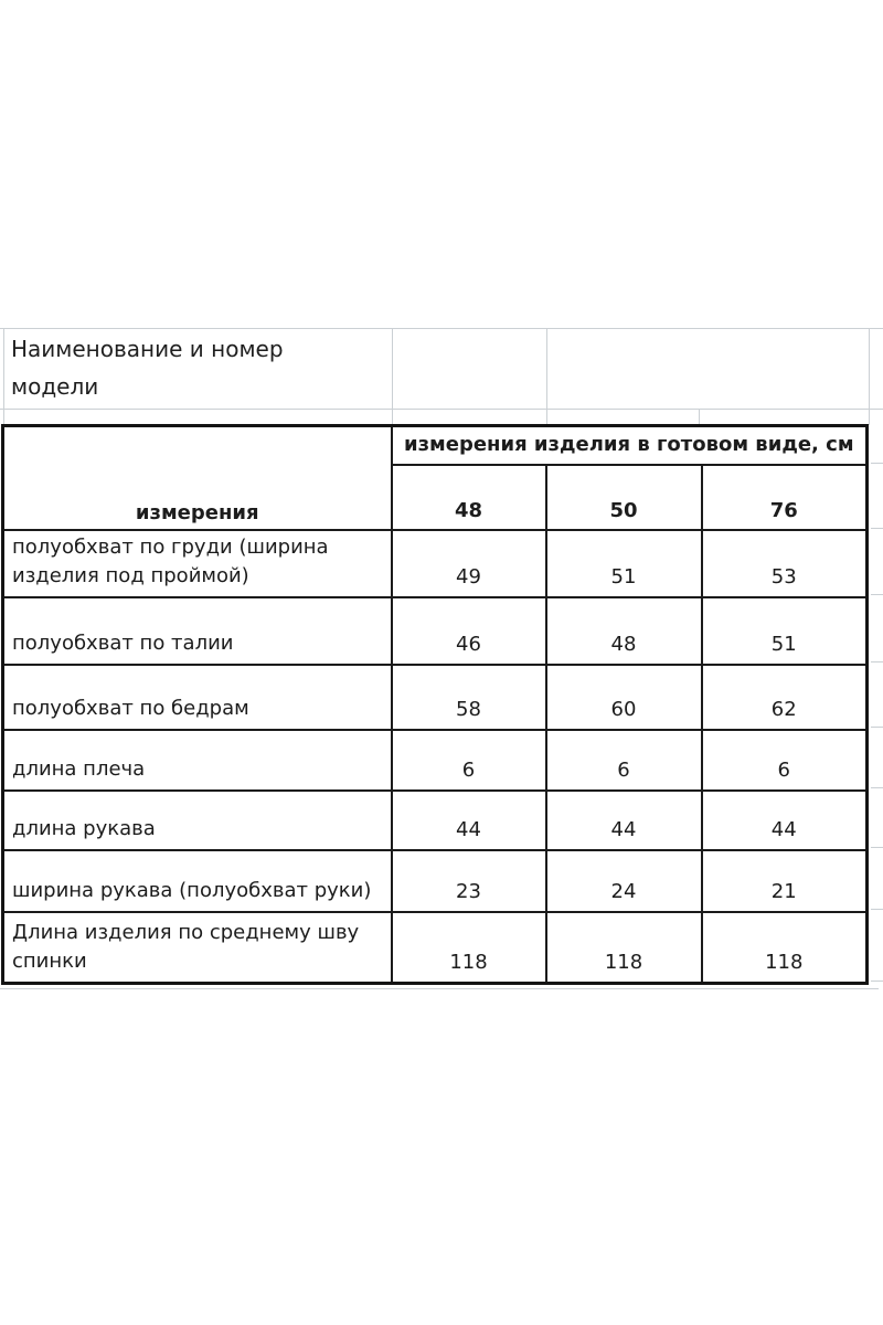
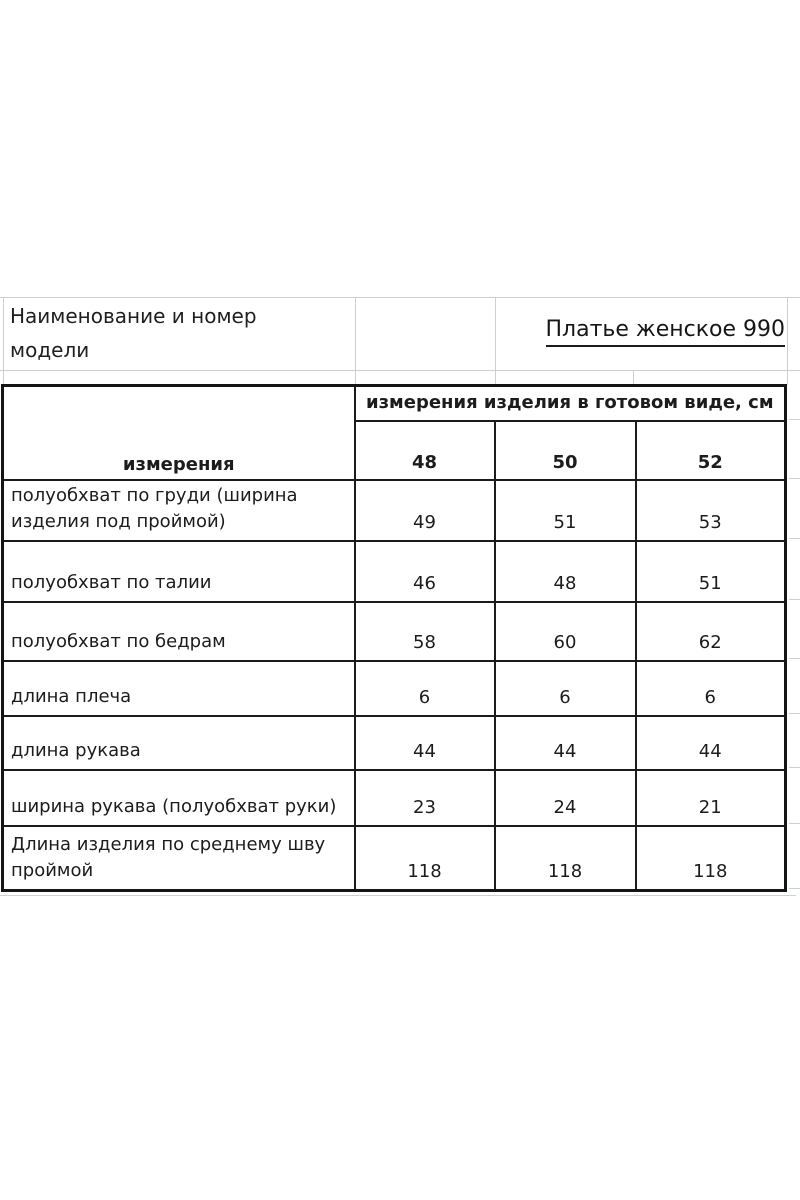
  Наименование и номер модели
+ Платье женское 990
  измерения	измерения изделия в готовом виде, см
- 48	50	76
+ 48	50	52
  полуобхват по груди (ширина изделия под проймой)	49	51	53
  полуобхват по талии	46	48	51
  полуобхват по бедрам	58	60	62
  длина плеча	6	6	6
  длина рукава	44	44	44
  ширина рукава (полуобхват руки)	23	24	21
- Длина изделия по среднему шву спинки	118	118	118
+ Длина изделия по среднему шву проймой	118	118	118
